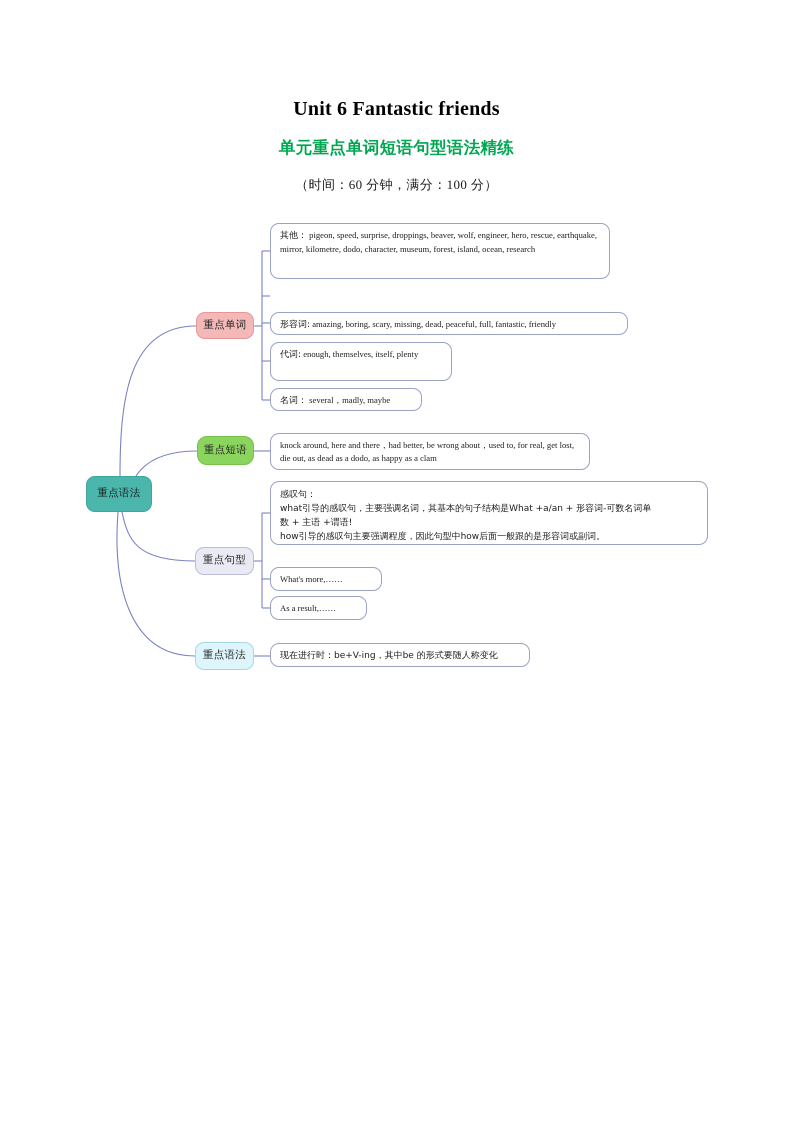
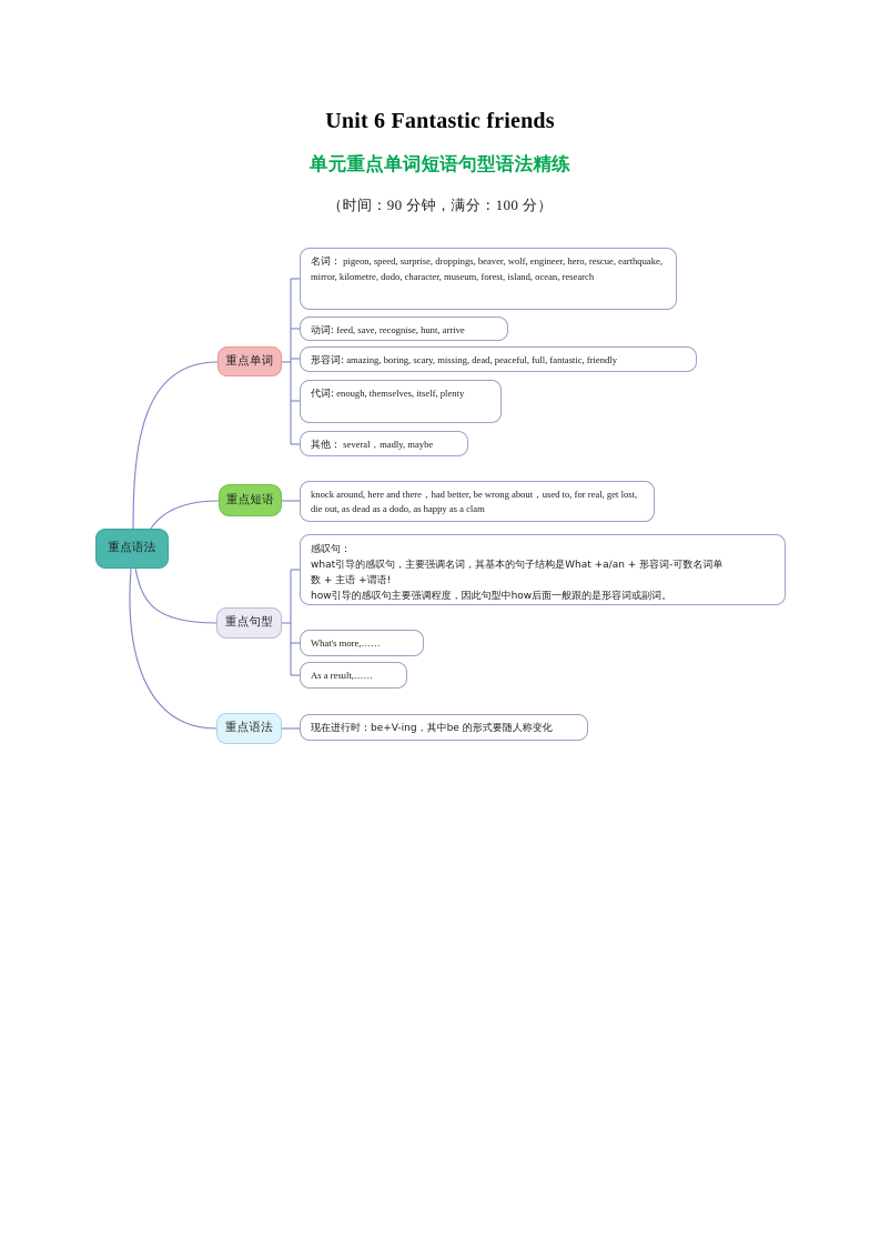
  Unit 6 Fantastic friends
  单元重点单词短语句型语法精练
- （时间：60 分钟，满分：100 分）
+ （时间：90 分钟，满分：100 分）
  重点语法
  重点单词
  重点短语
  重点句型
  重点语法
- 其他： pigeon, speed, surprise, droppings, beaver, wolf, engineer, hero, rescue, earthquake, mirror, kilometre, dodo, character, museum, forest, island, ocean, research
+ 名词： pigeon, speed, surprise, droppings, beaver, wolf, engineer, hero, rescue, earthquake, mirror, kilometre, dodo, character, museum, forest, island, ocean, research
+ 动词: feed, save, recognise, hunt, arrive
  形容词: amazing, boring, scary, missing, dead, peaceful, full, fantastic, friendly
  代词: enough, themselves, itself, plenty
- 名词： several，madly, maybe
+ 其他： several，madly, maybe
  knock around, here and there，had better, be wrong about，used to, for real, get lost, die out, as dead as a dodo, as happy as a clam
  感叹句：
  what引导的感叹句，主要强调名词，其基本的句子结构是What +a/an + 形容词-可数名词单
  数 + 主语 +谓语!
  how引导的感叹句主要强调程度，因此句型中how后面一般跟的是形容词或副词。
  What's more,……
  As a result,……
  现在进行时：be+V-ing，其中be 的形式要随人称变化
